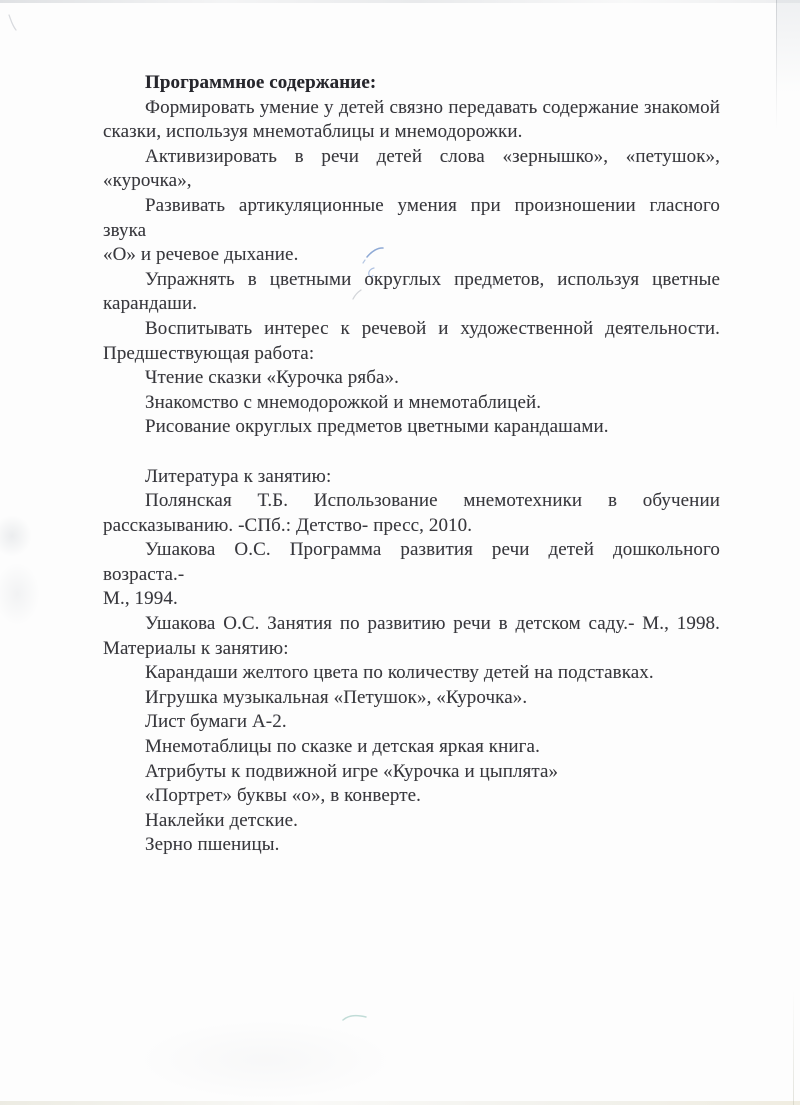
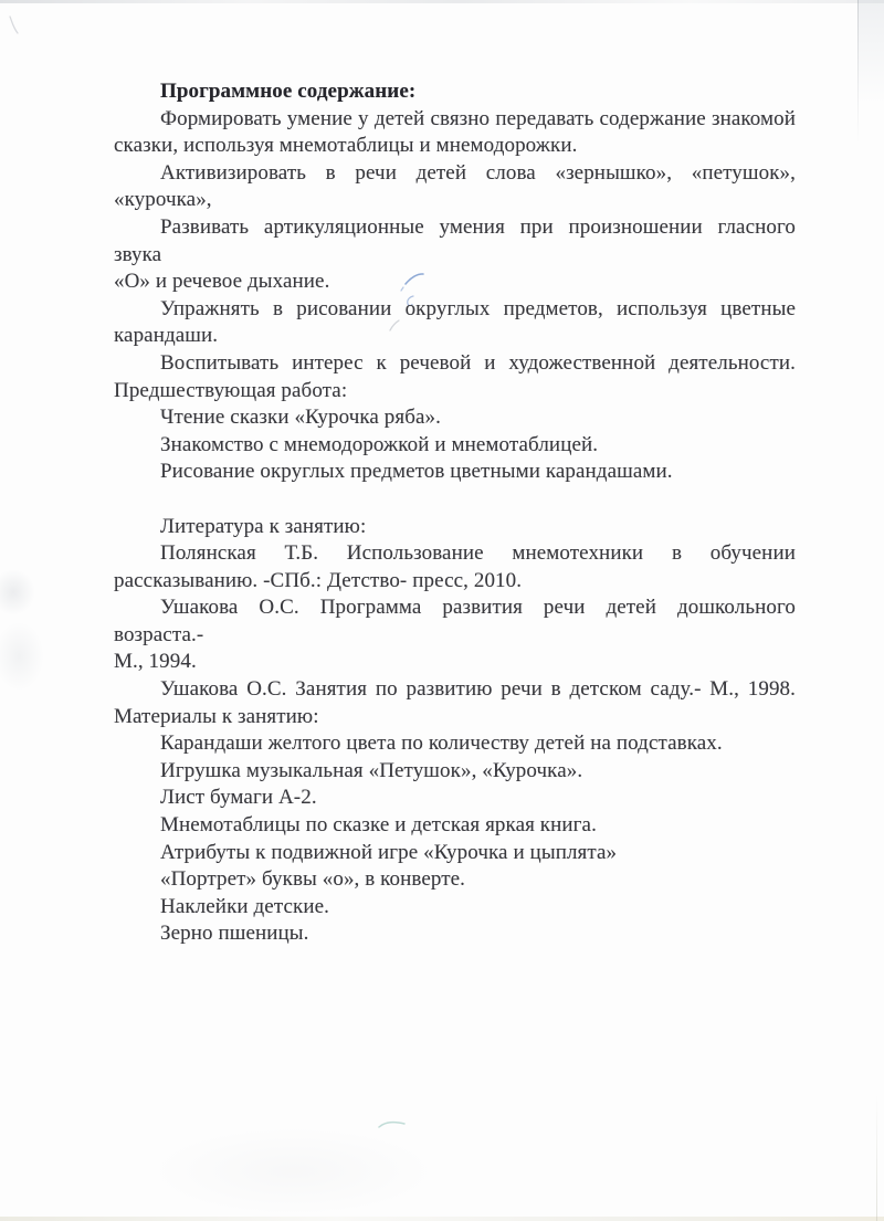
  Программное содержание:
  Формировать умение у детей связно передавать содержание знакомой
  сказки, используя мнемотаблицы и мнемодорожки.
  Активизировать в речи детей слова «зернышко», «петушок», «курочка»,
  Развивать артикуляционные умения при произношении гласного звука
  «О» и речевое дыхание.
- Упражнять в цветными округлых предметов, используя цветные
+ Упражнять в рисовании округлых предметов, используя цветные
  карандаши.
  Воспитывать интерес к речевой и художественной деятельности.
  Предшествующая работа:
  Чтение сказки «Курочка ряба».
  Знакомство с мнемодорожкой и мнемотаблицей.
  Рисование округлых предметов цветными карандашами.
  Литература к занятию:
  Полянская Т.Б. Использование мнемотехники в обучении
  рассказыванию. -СПб.: Детство- пресс, 2010.
  Ушакова О.С. Программа развития речи детей дошкольного возраста.-
  М., 1994.
  Ушакова О.С. Занятия по развитию речи в детском саду.- М., 1998.
  Материалы к занятию:
  Карандаши желтого цвета по количеству детей на подставках.
  Игрушка музыкальная «Петушок», «Курочка».
  Лист бумаги А-2.
  Мнемотаблицы по сказке и детская яркая книга.
  Атрибуты к подвижной игре «Курочка и цыплята»
  «Портрет» буквы «о», в конверте.
  Наклейки детские.
  Зерно пшеницы.
